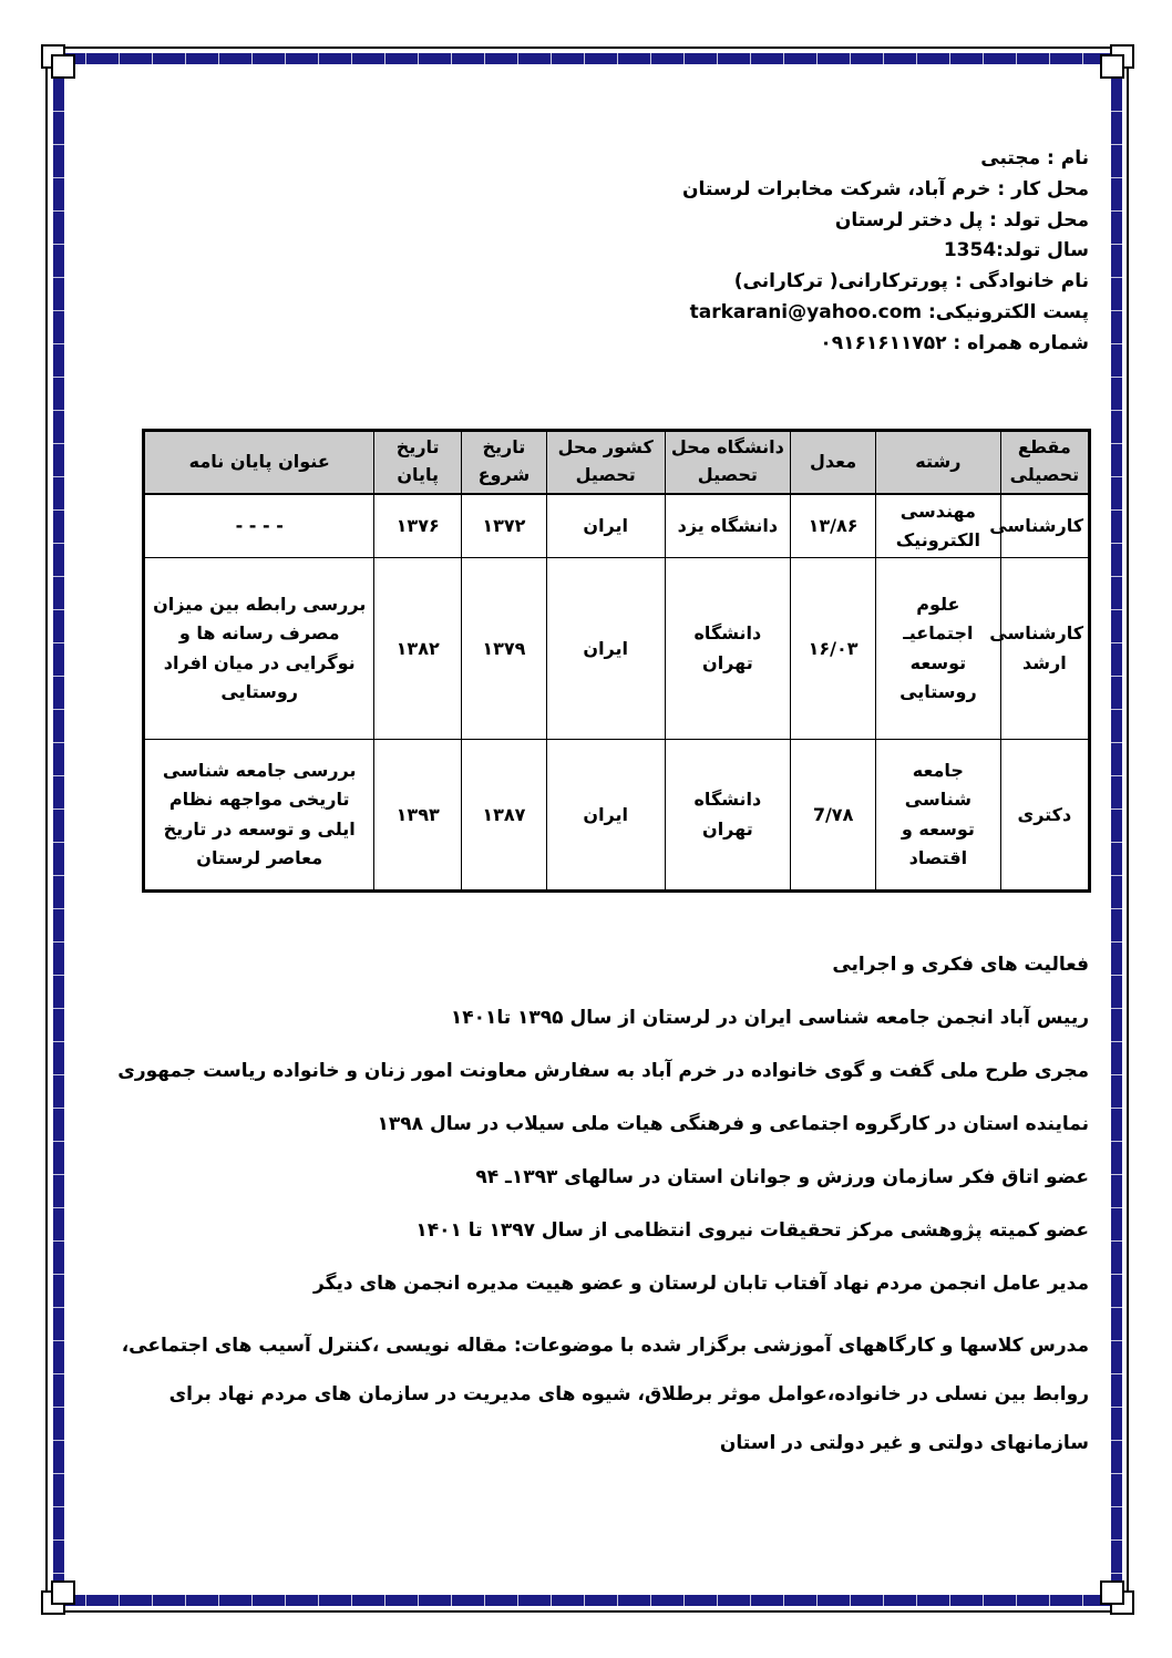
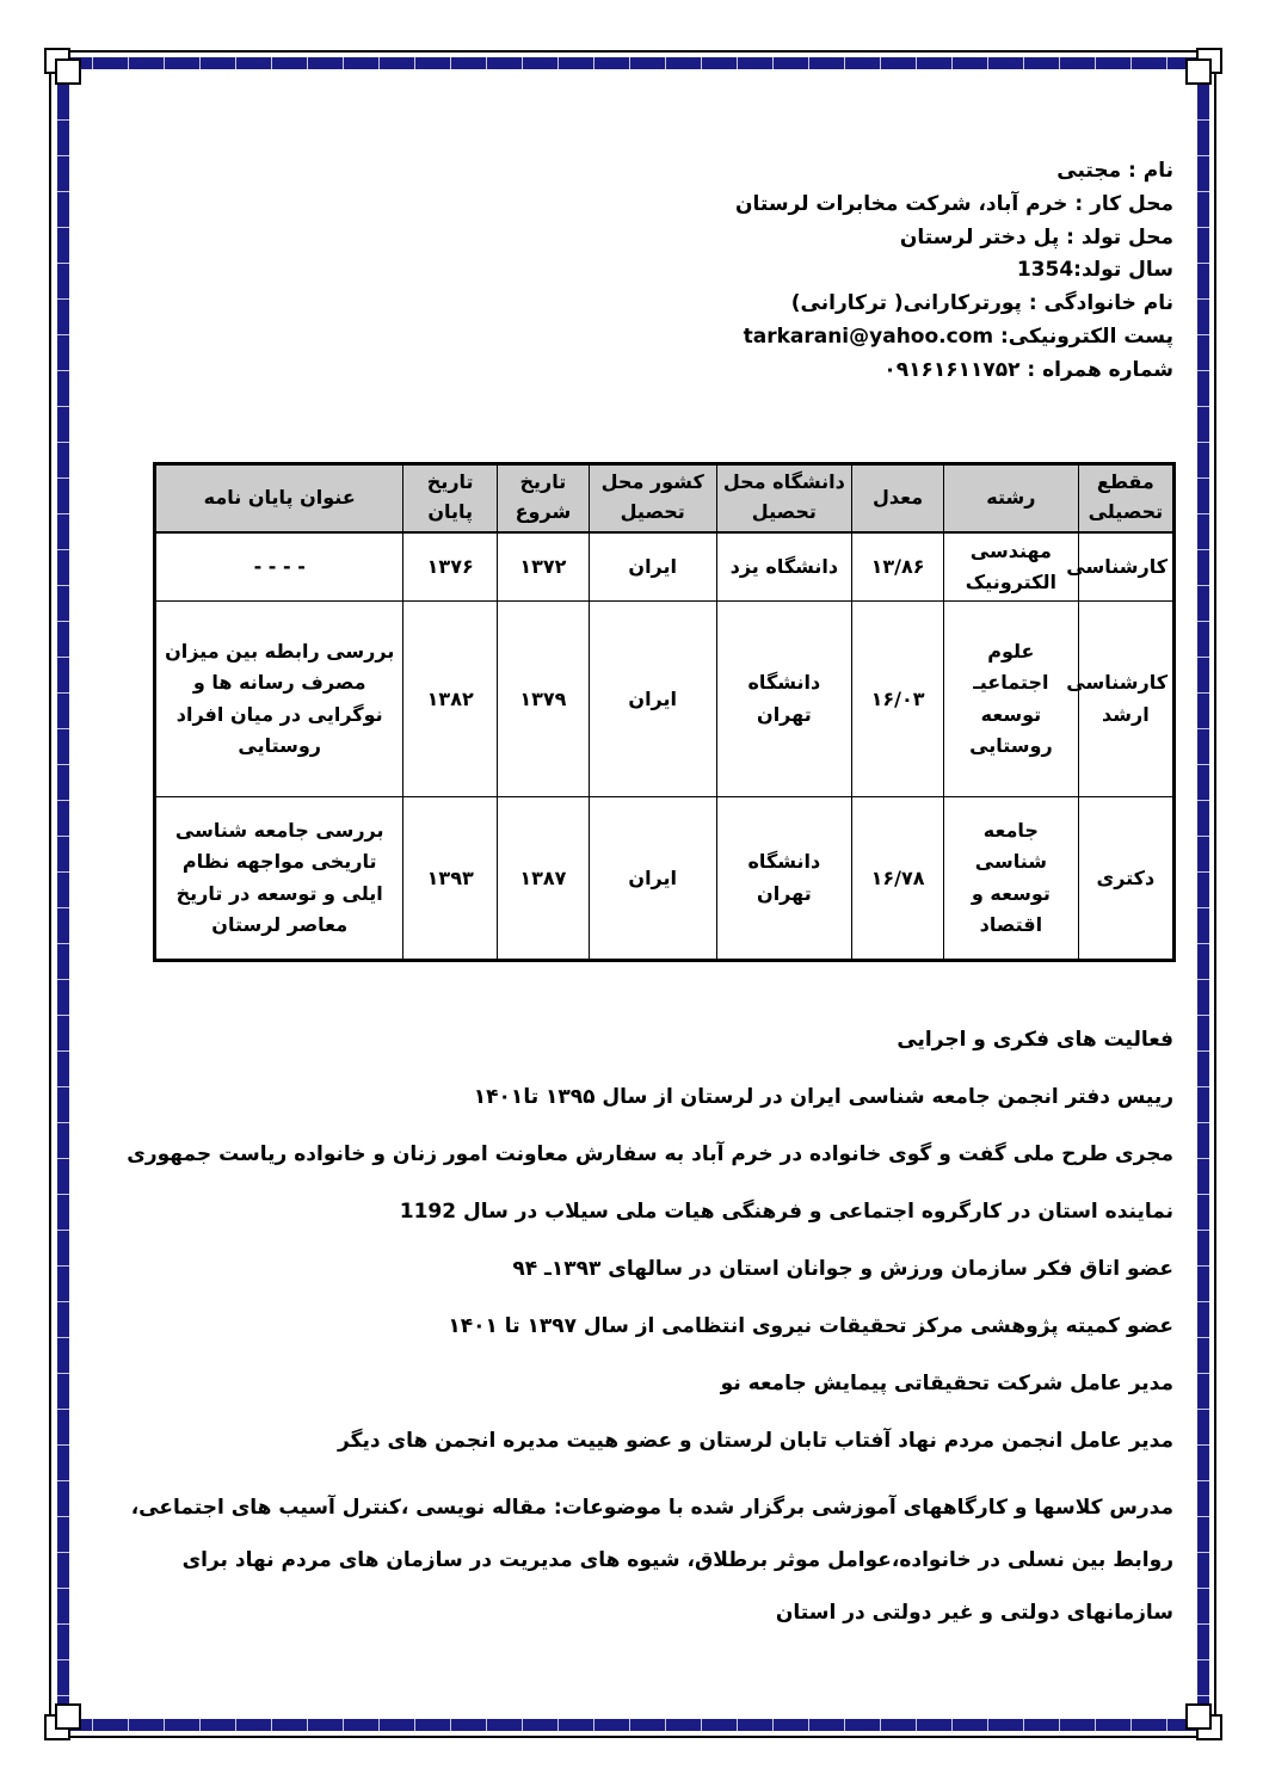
  نام : مجتبی
  محل کار : خرم آباد، شرکت مخابرات لرستان
  محل تولد : پل دختر لرستان
  سال تولد:1354
  نام خانوادگی : پورترکارانی( ترکارانی)
  پست الکترونیکی: tarkarani@yahoo.com
  شماره همراه : ۰۹۱۶۱۶۱۱۷۵۲
  مقطع تحصیلی	رشته	معدل	دانشگاه محل تحصیل	کشور محل تحصیل	تاریخ شروع	تاریخ پایان	عنوان پایان نامه
  کارشناسی	مهندسی الکترونیک	۱۳/۸۶	دانشگاه یزد	ایران	۱۳۷۲	۱۳۷۶	- - - -
  کارشناسی ارشد	علوم اجتماعیـ توسعه روستایی	۱۶/۰۳	دانشگاه تهران	ایران	۱۳۷۹	۱۳۸۲	بررسی رابطه بین میزان مصرف رسانه ها و نوگرایی در میان افراد روستایی
- دکتری	جامعه شناسی توسعه و اقتصاد	7/۷۸	دانشگاه تهران	ایران	۱۳۸۷	۱۳۹۳	بررسی جامعه شناسی تاریخی مواجهه نظام ایلی و توسعه در تاریخ معاصر لرستان
+ دکتری	جامعه شناسی توسعه و اقتصاد	۱۶/۷۸	دانشگاه تهران	ایران	۱۳۸۷	۱۳۹۳	بررسی جامعه شناسی تاریخی مواجهه نظام ایلی و توسعه در تاریخ معاصر لرستان
  فعالیت های فکری و اجرایی
- رییس آباد انجمن جامعه شناسی ایران در لرستان از سال ۱۳۹۵ تا۱۴۰۱
+ رییس دفتر انجمن جامعه شناسی ایران در لرستان از سال ۱۳۹۵ تا۱۴۰۱
  مجری طرح ملی گفت و گوی خانواده در خرم آباد به سفارش معاونت امور زنان و خانواده ریاست جمهوری
- نماینده استان در کارگروه اجتماعی و فرهنگی هیات ملی سیلاب در سال ۱۳۹۸
+ نماینده استان در کارگروه اجتماعی و فرهنگی هیات ملی سیلاب در سال 1192
  عضو اتاق فکر سازمان ورزش و جوانان استان در سالهای ۱۳۹۳ـ ۹۴
  عضو کمیته پژوهشی مرکز تحقیقات نیروی انتظامی از سال ۱۳۹۷ تا ۱۴۰۱
+ مدیر عامل شرکت تحقیقاتی پیمایش جامعه نو
  مدیر عامل انجمن مردم نهاد آفتاب تابان لرستان و عضو هییت مدیره انجمن های دیگر
  مدرس کلاسها و کارگاههای آموزشی برگزار شده با موضوعات: مقاله نویسی ،کنترل آسیب های اجتماعی، روابط بین نسلی در خانواده،عوامل موثر برطلاق، شیوه های مدیریت در سازمان های مردم نهاد برای سازمانهای دولتی و غیر دولتی در استان
